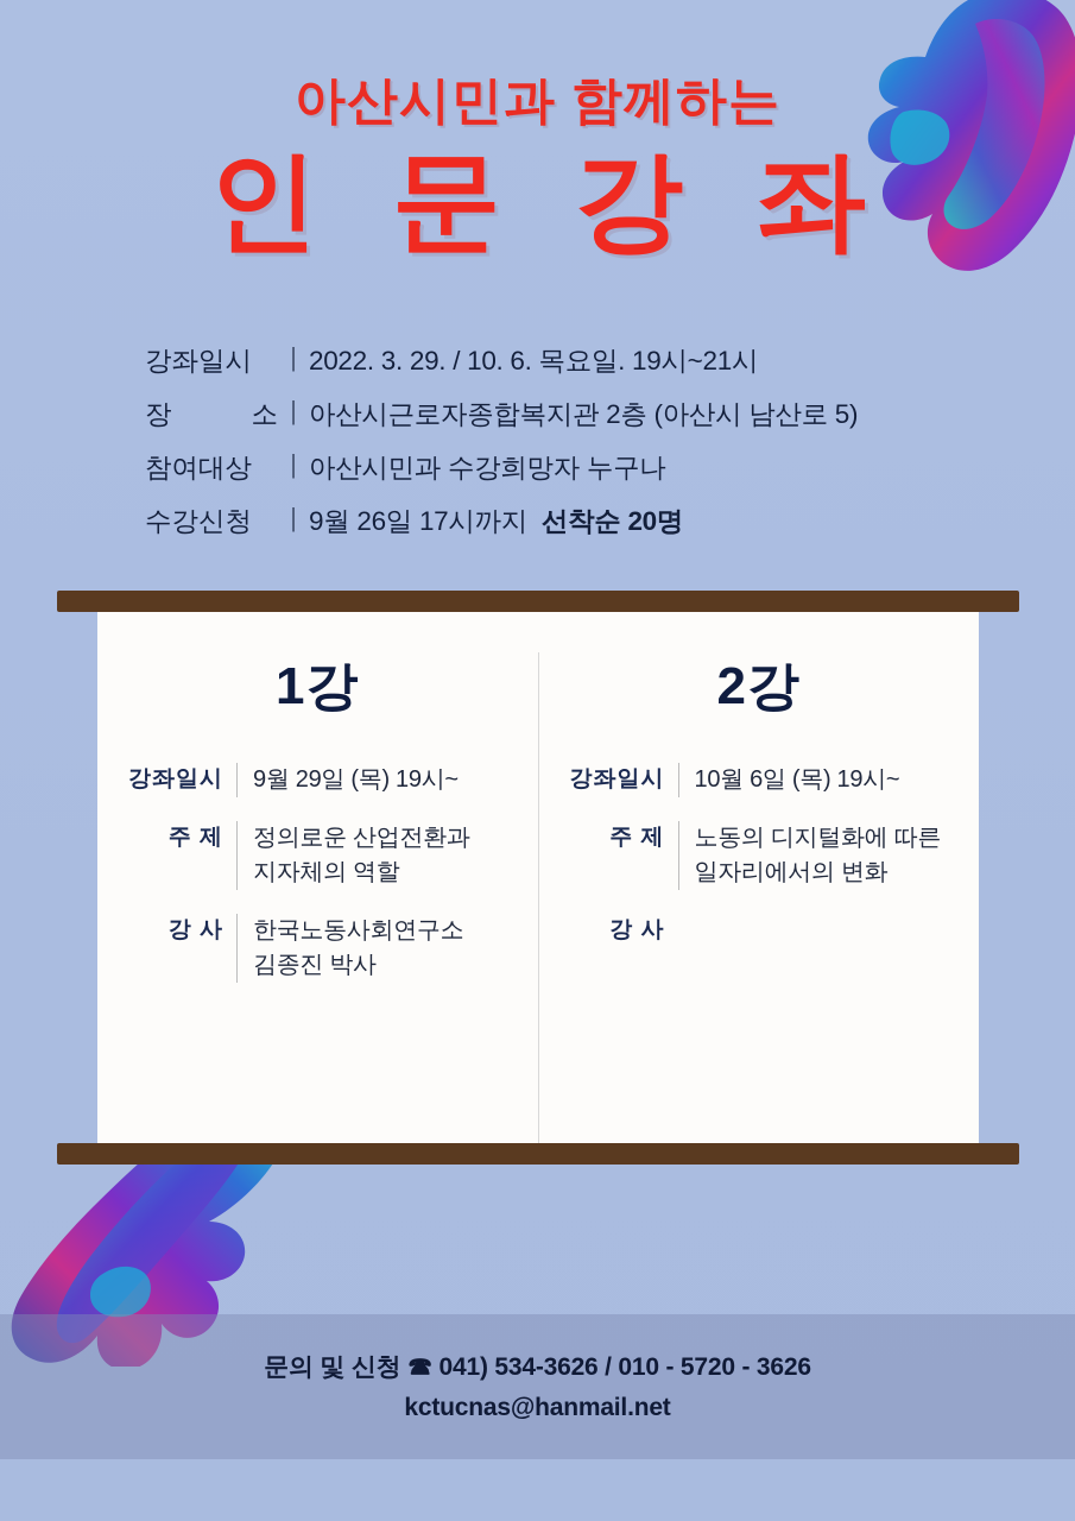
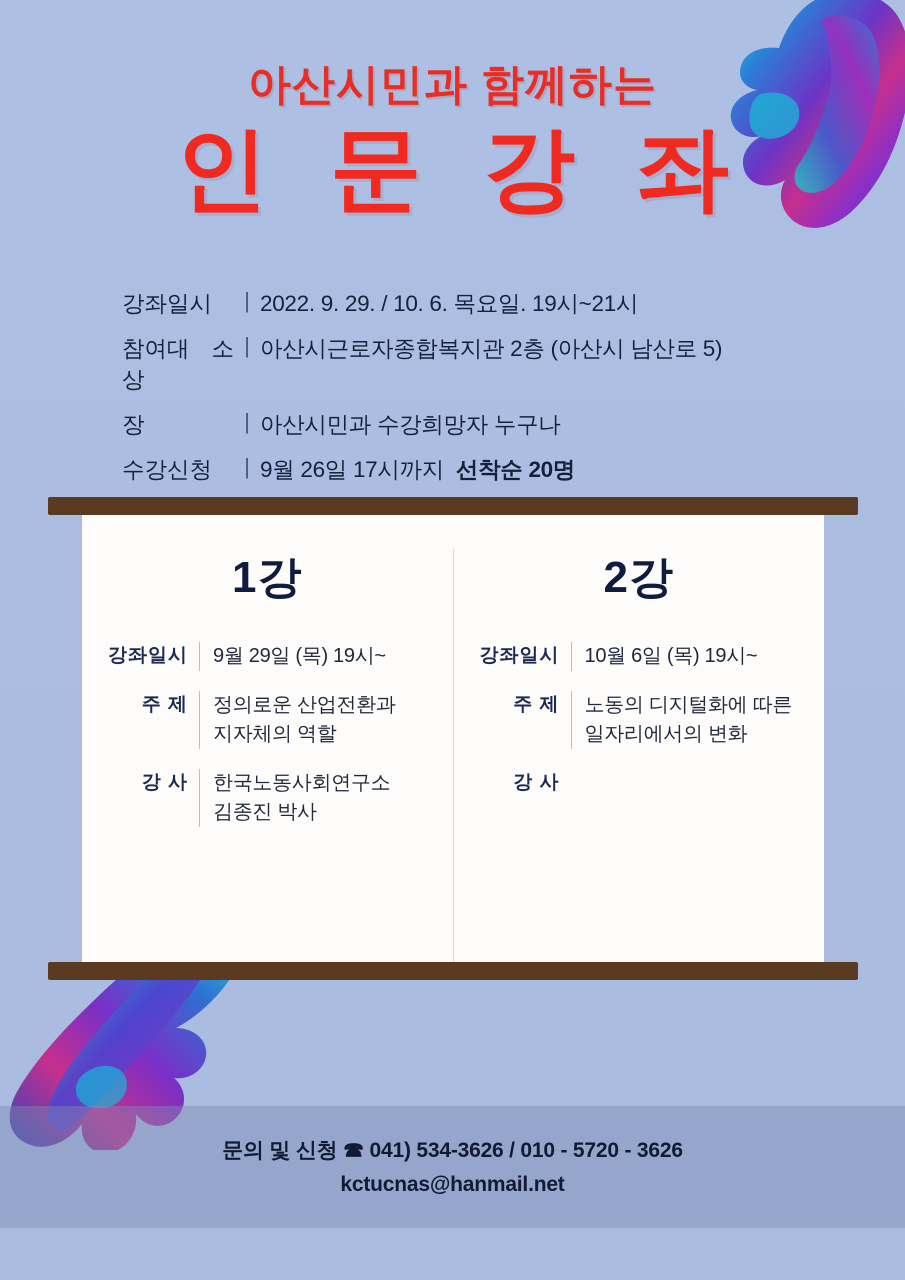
  아산시민과 함께하는
  인 문 강 좌
  강좌일시
  |
- 2022. 3. 29. / 10. 6. 목요일. 19시~21시
+ 2022. 9. 29. / 10. 6. 목요일. 19시~21시
- 장
+ 참여대상
  소
  |
  아산시근로자종합복지관 2층 (아산시 남산로 5)
- 참여대상
+ 장
  |
  아산시민과 수강희망자 누구나
  수강신청
  |
  9월 26일 17시까지 선착순 20명
  1강
  강좌일시
  9월 29일 (목) 19시~
  주 제
  정의로운 산업전환과
  지자체의 역할
  강 사
  한국노동사회연구소
  김종진 박사
  2강
  강좌일시
  10월 6일 (목) 19시~
  주 제
  노동의 디지털화에 따른
  일자리에서의 변화
  강 사
  문의 및 신청 ☎ 041) 534-3626 / 010 - 5720 - 3626
  kctucnas@hanmail.net
